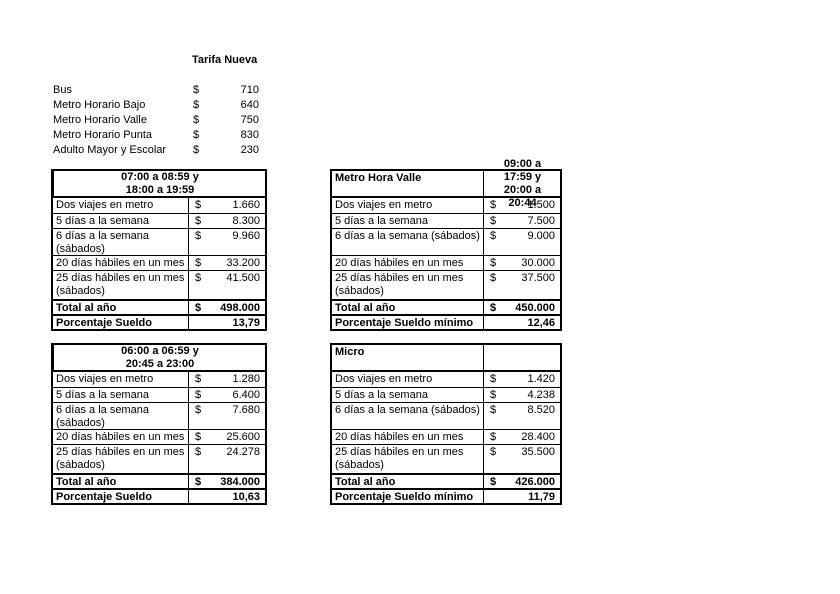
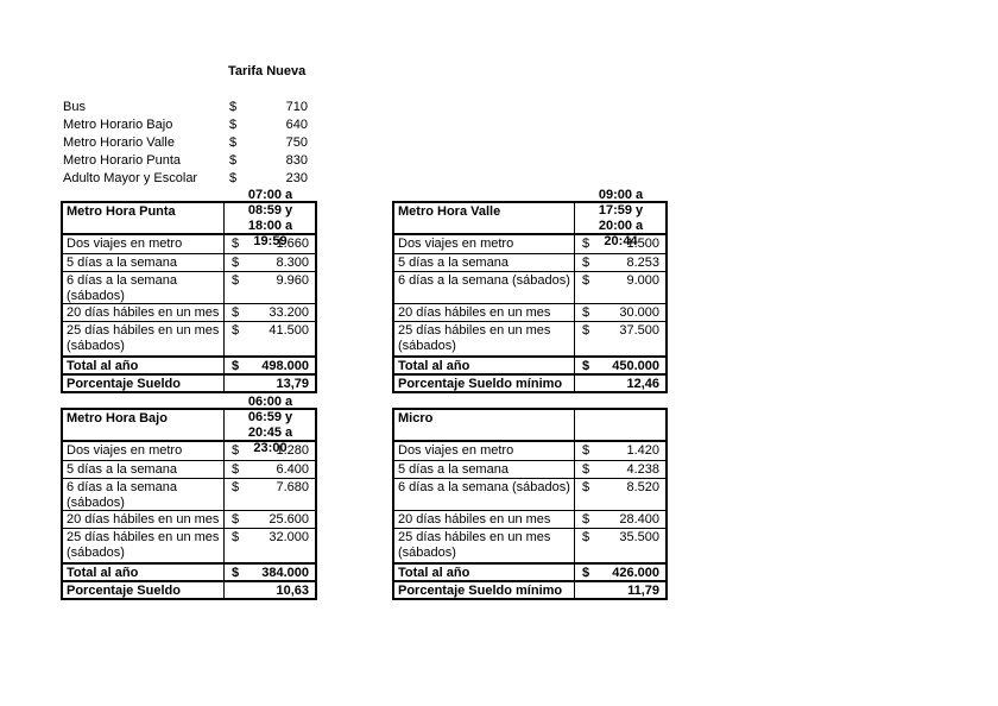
  Tarifa Nueva
  Bus
  $
  710
  Metro Horario Bajo
  $
  640
  Metro Horario Valle
  $
  750
  Metro Horario Punta
  $
  830
  Adulto Mayor y Escolar
  $
  230
+ Metro Hora Punta
  07:00 a 08:59 y
  18:00 a 19:59
  Dos viajes en metro
  $
  1.660
  5 días a la semana
  $
  8.300
  6 días a la semana (sábados)
  $
  9.960
  20 días hábiles en un mes
  $
  33.200
  25 días hábiles en un mes (sábados)
  $
  41.500
  Total al año
  $
  498.000
  Porcentaje Sueldo
  13,79
  Metro Hora Valle
  09:00 a 17:59 y
  20:00 a 20:44
  Dos viajes en metro
  $
  1.500
  5 días a la semana
  $
- 7.500
+ 8.253
  6 días a la semana (sábados)
  $
  9.000
  20 días hábiles en un mes
  $
  30.000
  25 días hábiles en un mes (sábados)
  $
  37.500
  Total al año
  $
  450.000
  Porcentaje Sueldo mínimo
  12,46
+ Metro Hora Bajo
  06:00 a 06:59 y
  20:45 a 23:00
  Dos viajes en metro
  $
  1.280
  5 días a la semana
  $
  6.400
  6 días a la semana (sábados)
  $
  7.680
  20 días hábiles en un mes
  $
  25.600
  25 días hábiles en un mes (sábados)
  $
- 24.278
+ 32.000
  Total al año
  $
  384.000
  Porcentaje Sueldo
  10,63
  Micro
  Dos viajes en metro
  $
  1.420
  5 días a la semana
  $
  4.238
  6 días a la semana (sábados)
  $
  8.520
  20 días hábiles en un mes
  $
  28.400
  25 días hábiles en un mes (sábados)
  $
  35.500
  Total al año
  $
  426.000
  Porcentaje Sueldo mínimo
  11,79
